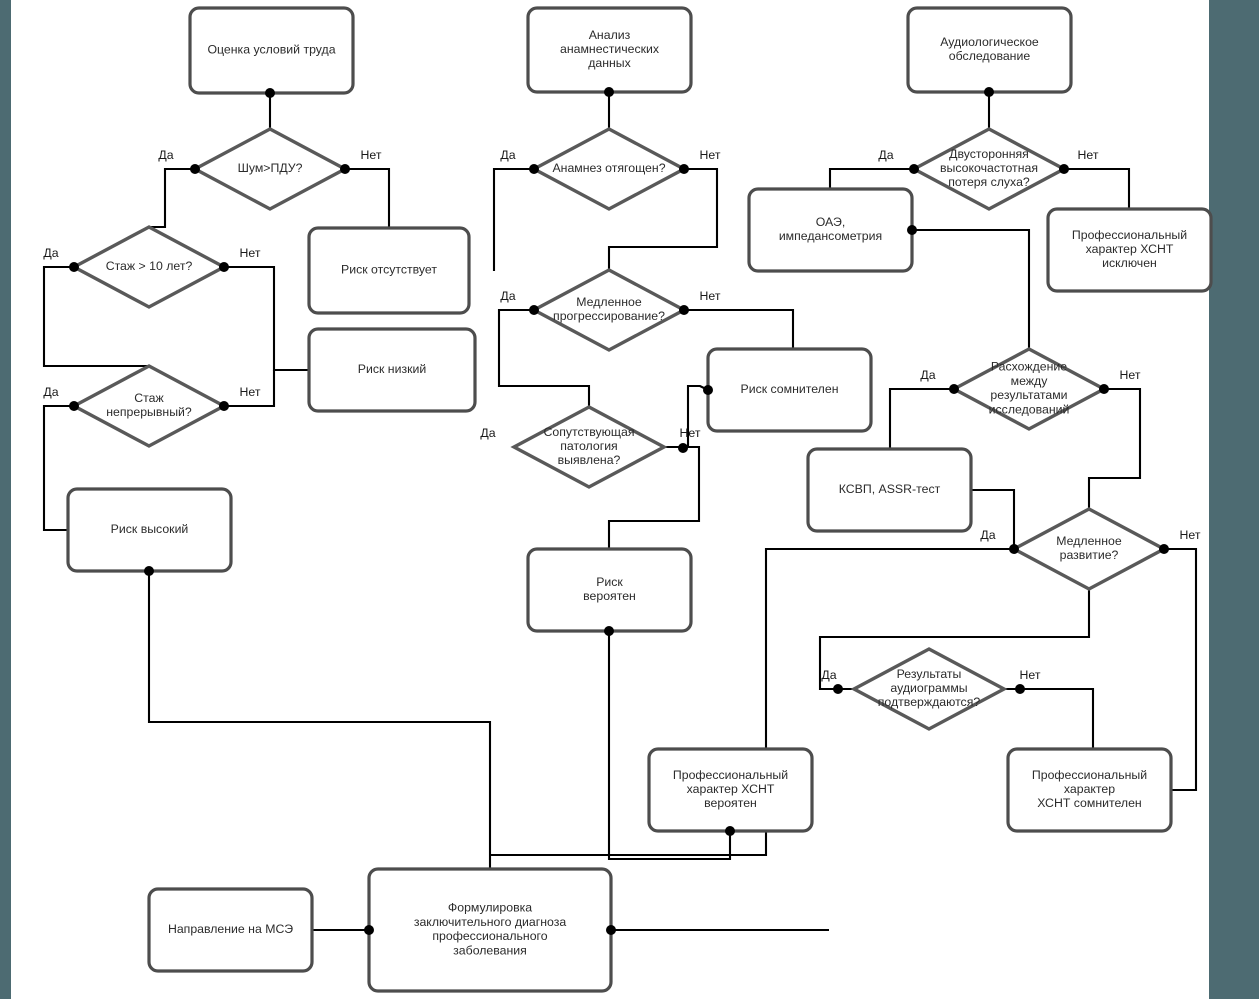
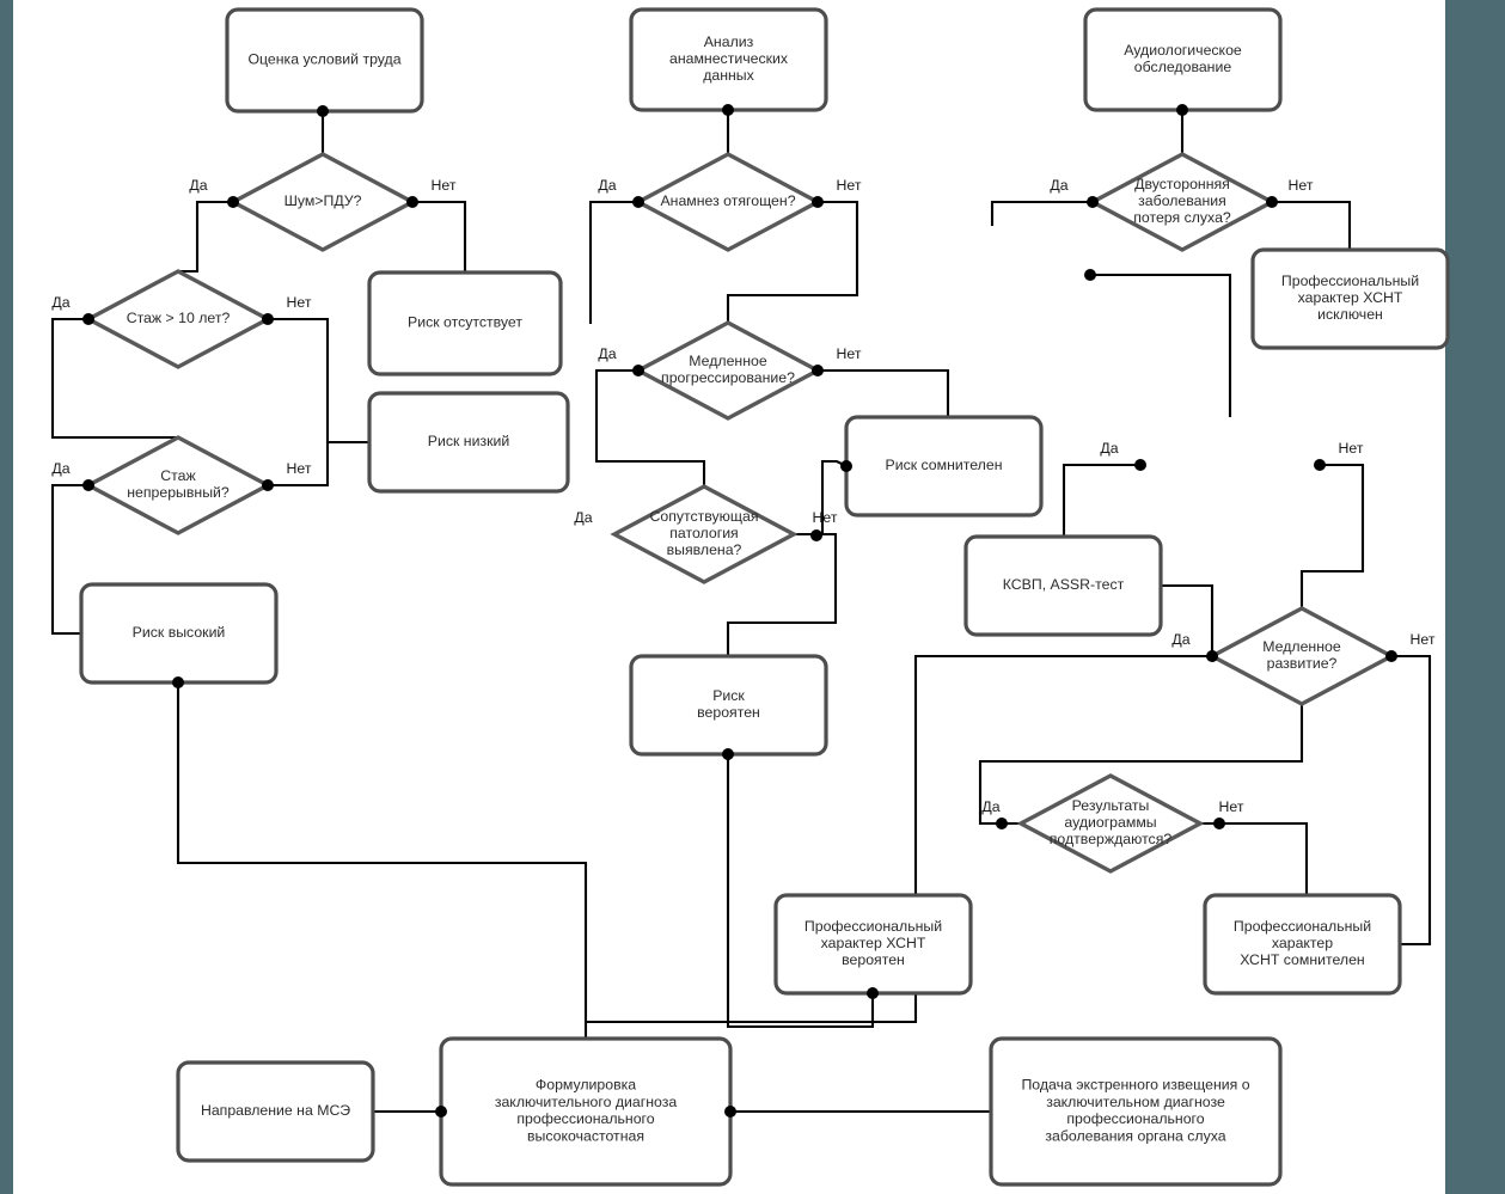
  Оценка условий труда
  Шум>ПДУ?
  Стаж > 10 лет?
  Стаж непрерывный?
  Риск отсутствует
  Риск низкий
  Риск высокий
  Анализ анамнестических данных
  Анамнез отягощен?
  Медленное прогрессирование?
  Сопутствующая патология выявлена?
  Риск сомнителен
  Риск вероятен
  Аудиологическое обследование
- Двусторонняя высокочастотная потеря слуха?
+ Двусторонняя заболевания потеря слуха?
- ОАЭ, импедансометрия
  Профессиональный характер ХСНТ исключен
- Расхождение между результатами исследований
  КСВП, ASSR-тест
  Медленное развитие?
  Результаты аудиограммы подтверждаются?
  Профессиональный характер ХСНТ вероятен
  Профессиональный характер ХСНТ сомнителен
  Направление на МСЭ
- Формулировка заключительного диагноза профессионального заболевания
+ Формулировка заключительного диагноза профессионального высокочастотная
+ Подача экстренного извещения о заключительном диагнозе профессионального заболевания органа слуха
  Да
  Нет
  Да
  Нет
  Да
  Нет
  Да
  Нет
  Да
  Нет
  Да
  Нет
  Да
  Нет
  Да
  Нет
  Да
  Нет
  Да
  Нет
